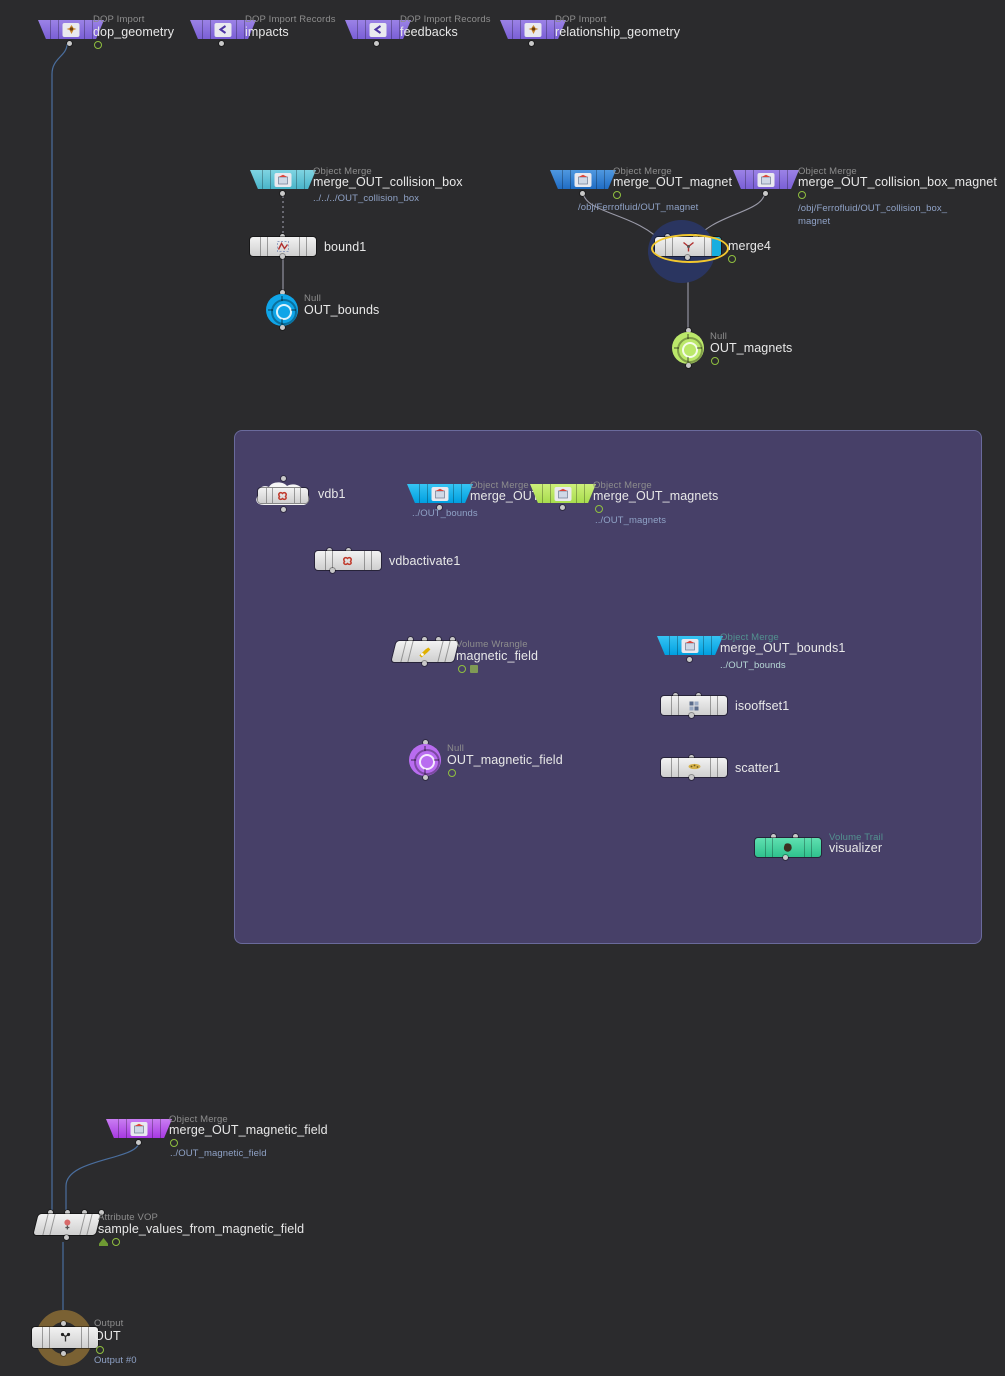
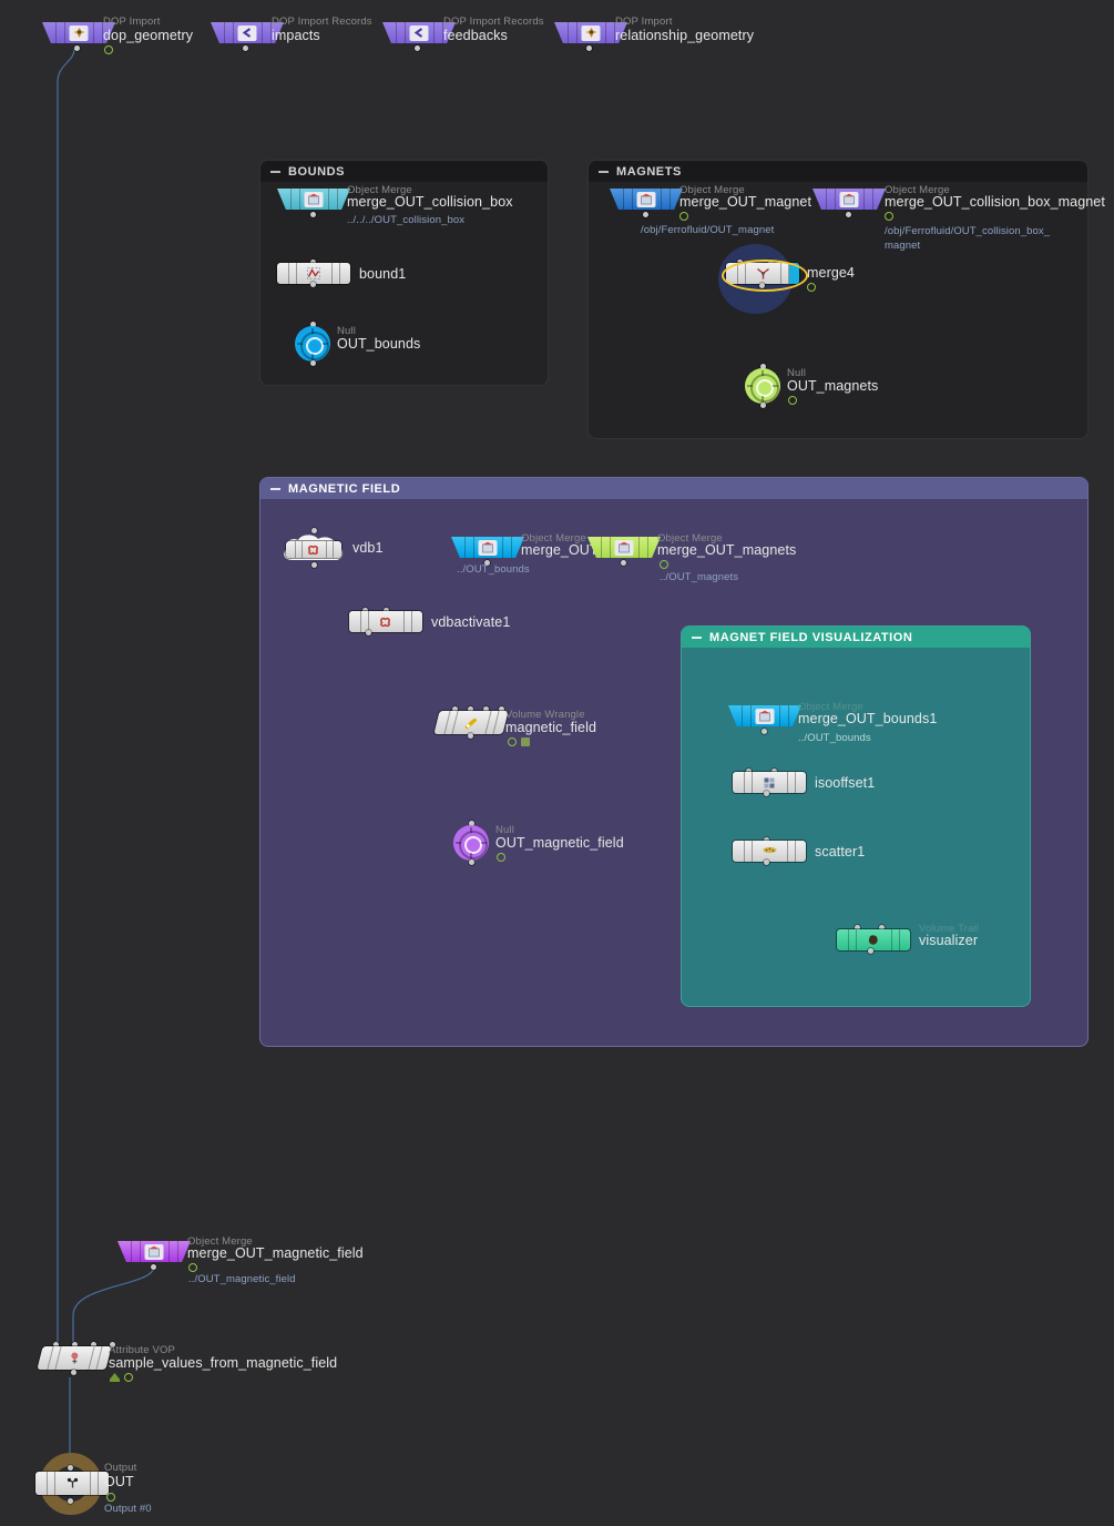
+ BOUNDS
+ MAGNETS
+ MAGNETIC FIELD
+ MAGNET FIELD VISUALIZATION
  DOP Import
  dop_geometry
  DOP Import Records
  impacts
  DOP Import Records
  feedbacks
  DOP Import
  relationship_geometry
  Object Merge
  merge_OUT_collision_box
  ../../../OUT_collision_box
  bound1
  Null
  OUT_bounds
  Object Merge
  merge_OUT_magnet
  /obj/Ferrofluid/OUT_magnet
  Object Merge
  merge_OUT_collision_box_magnet
  /obj/Ferrofluid/OUT_collision_box_
  magnet
  merge4
  Null
  OUT_magnets
  vdb1
  Object Merge
  ../OUT_bounds
  Object Merge
  merge_OUT_magnets
  ../OUT_magnets
  vdbactivate1
  Volume Wrangle
  magnetic_field
  Null
  OUT_magnetic_field
  Object Merge
  merge_OUT_bounds1
  ../OUT_bounds
  isooffset1
  scatter1
  Volume Trail
  visualizer
  Object Merge
  merge_OUT_magnetic_field
  ../OUT_magnetic_field
  Attribute VOP
  sample_values_from_magnetic_field
  Output
  OUT
  Output #0
